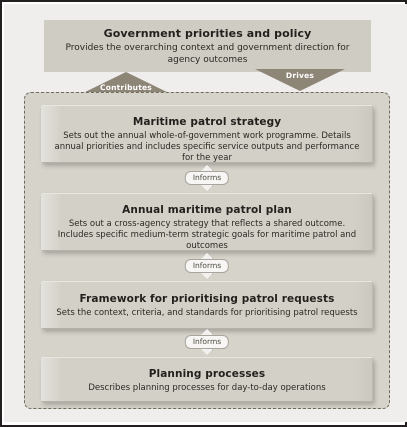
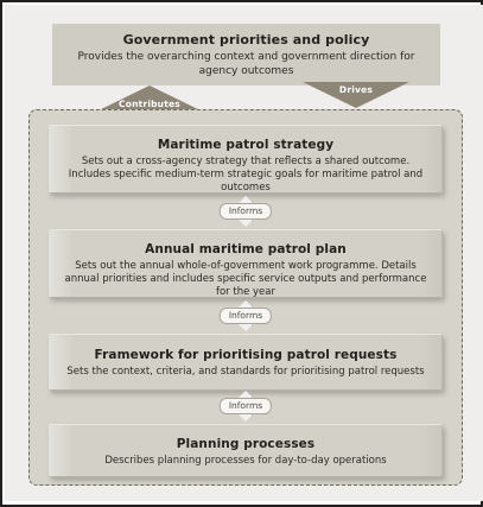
  Government priorities and policy
  Provides the overarching context and government direction for agency outcomes
  Contributes
  Drives
  Maritime patrol strategy
- Sets out the annual whole-of-government work programme. Details annual priorities and includes specific service outputs and performance for the year
+ Sets out a cross-agency strategy that reflects a shared outcome. Includes specific medium-term strategic goals for maritime patrol and outcomes
  Informs
  Annual maritime patrol plan
- Sets out a cross-agency strategy that reflects a shared outcome. Includes specific medium-term strategic goals for maritime patrol and outcomes
+ Sets out the annual whole-of-government work programme. Details annual priorities and includes specific service outputs and performance for the year
  Informs
  Framework for prioritising patrol requests
  Sets the context, criteria, and standards for prioritising patrol requests
  Informs
  Planning processes
  Describes planning processes for day-to-day operations
